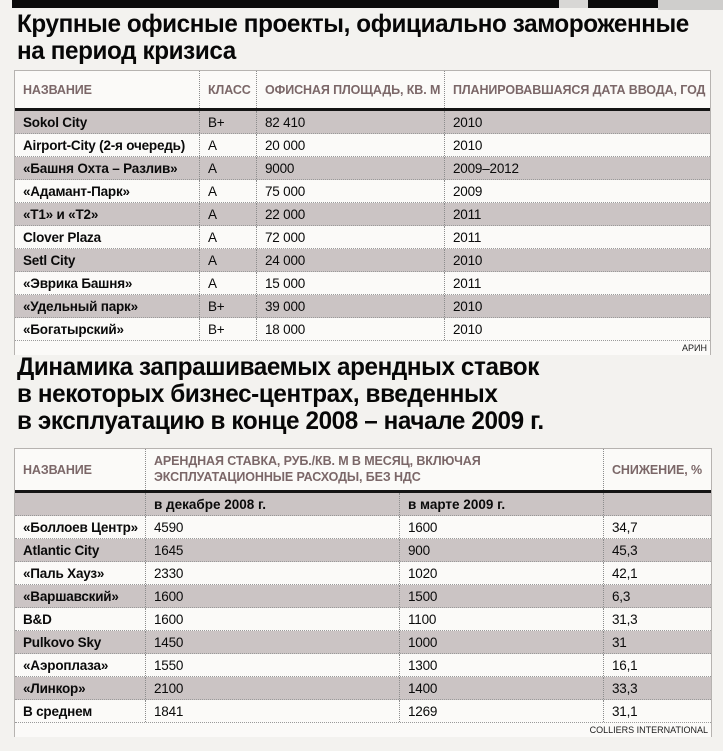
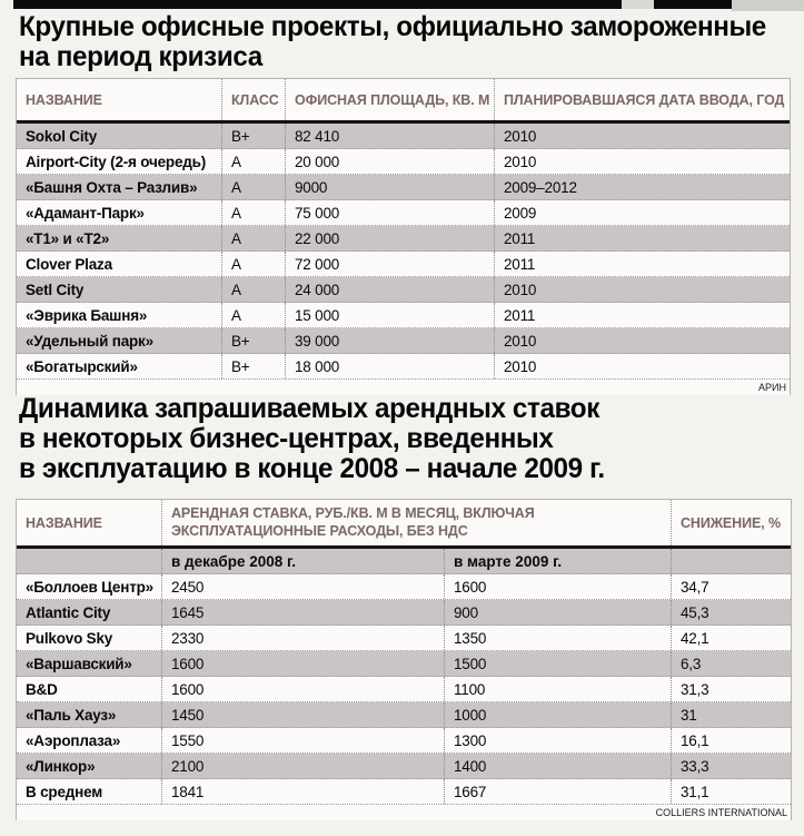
  Крупные офисные проекты, официально замороженные
  на период кризиса
  НАЗВАНИЕ
  КЛАСС
  ОФИСНАЯ ПЛОЩАДЬ, КВ. М
  ПЛАНИРОВАВШАЯСЯ ДАТА ВВОДА, ГОД
  Sokol City
  B+
  82 410
  2010
  Airport-City (2-я очередь)
  A
  20 000
  2010
  «Башня Охта – Разлив»
  A
  9000
  2009–2012
  «Адамант-Парк»
  A
  75 000
  2009
  «Т1» и «Т2»
  A
  22 000
  2011
  Clover Plaza
  A
  72 000
  2011
  Setl City
  A
  24 000
  2010
  «Эврика Башня»
  A
  15 000
  2011
  «Удельный парк»
  B+
  39 000
  2010
  «Богатырский»
  B+
  18 000
  2010
  АРИН
  Динамика запрашиваемых арендных ставок
  в некоторых бизнес-центрах, введенных
  в эксплуатацию в конце 2008 – начале 2009 г.
  НАЗВАНИЕ
  АРЕНДНАЯ СТАВКА, РУБ./КВ. М В МЕСЯЦ, ВКЛЮЧАЯ ЭКСПЛУАТАЦИОННЫЕ РАСХОДЫ, БЕЗ НДС
  СНИЖЕНИЕ, %
  в декабре 2008 г.
  в марте 2009 г.
  «Боллоев Центр»
- 4590
+ 2450
  1600
  34,7
  Atlantic City
  1645
  900
  45,3
- «Паль Хауз»
+ Pulkovo Sky
  2330
- 1020
+ 1350
  42,1
  «Варшавский»
  1600
  1500
  6,3
  B&D
  1600
  1100
  31,3
- Pulkovo Sky
+ «Паль Хауз»
  1450
  1000
  31
  «Аэроплаза»
  1550
  1300
  16,1
  «Линкор»
  2100
  1400
  33,3
  В среднем
  1841
- 1269
+ 1667
  31,1
  COLLIERS INTERNATIONAL
